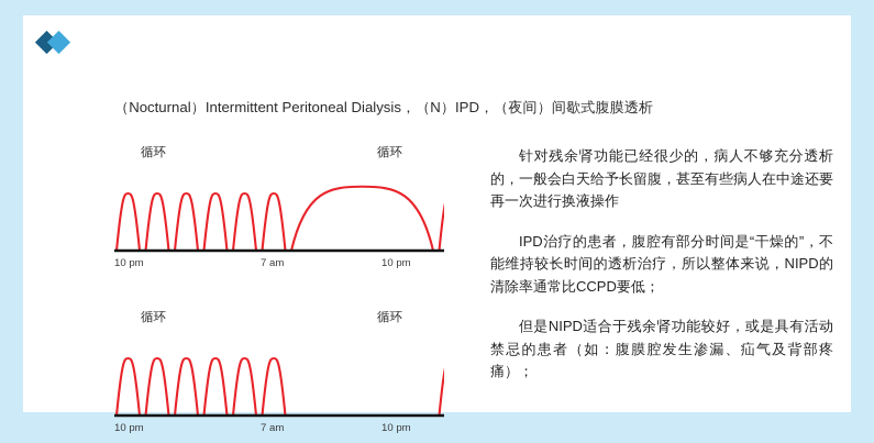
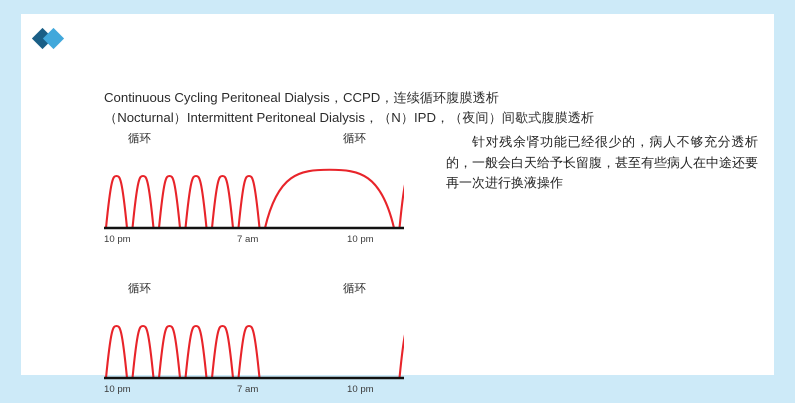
+ Continuous Cycling Peritoneal Dialysis，CCPD，连续循环腹膜透析
  （Nocturnal）Intermittent Peritoneal Dialysis，（N）IPD，（夜间）间歇式腹膜透析
  循环
  循环
  10 pm
  7 am
  10 pm
  循环
  循环
  10 pm
  7 am
  10 pm
  针对残余肾功能已经很少的，病人不够充分透析的，一般会白天给予长留腹，甚至有些病人在中途还要再一次进行换液操作
- IPD治疗的患者，腹腔有部分时间是“干燥的”，不能维持较长时间的透析治疗，所以整体来说，NIPD的清除率通常比CCPD要低；
- 但是NIPD适合于残余肾功能较好，或是具有活动禁忌的患者（如：腹膜腔发生渗漏、疝气及背部疼痛）；
